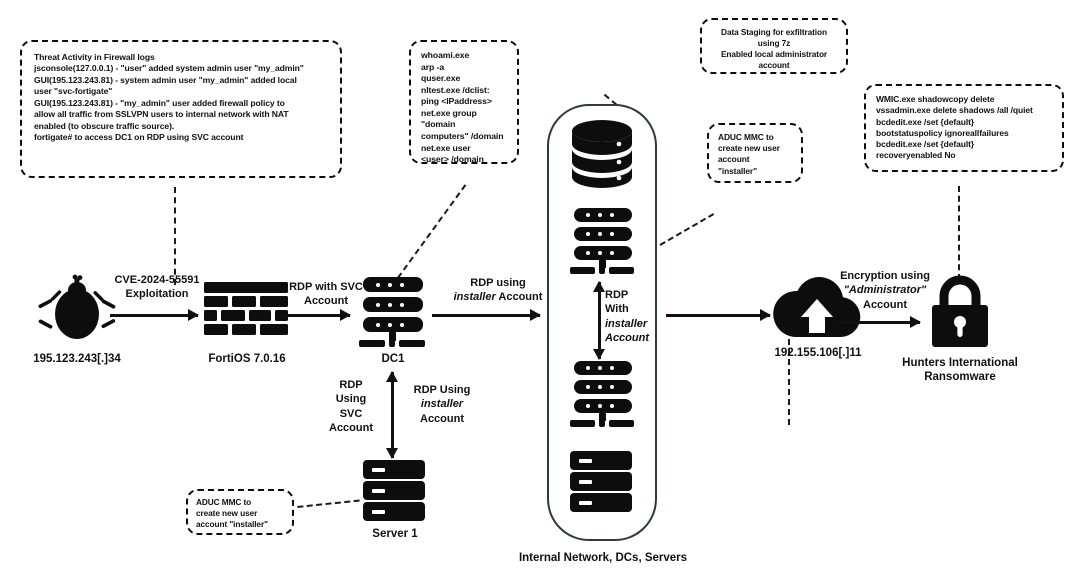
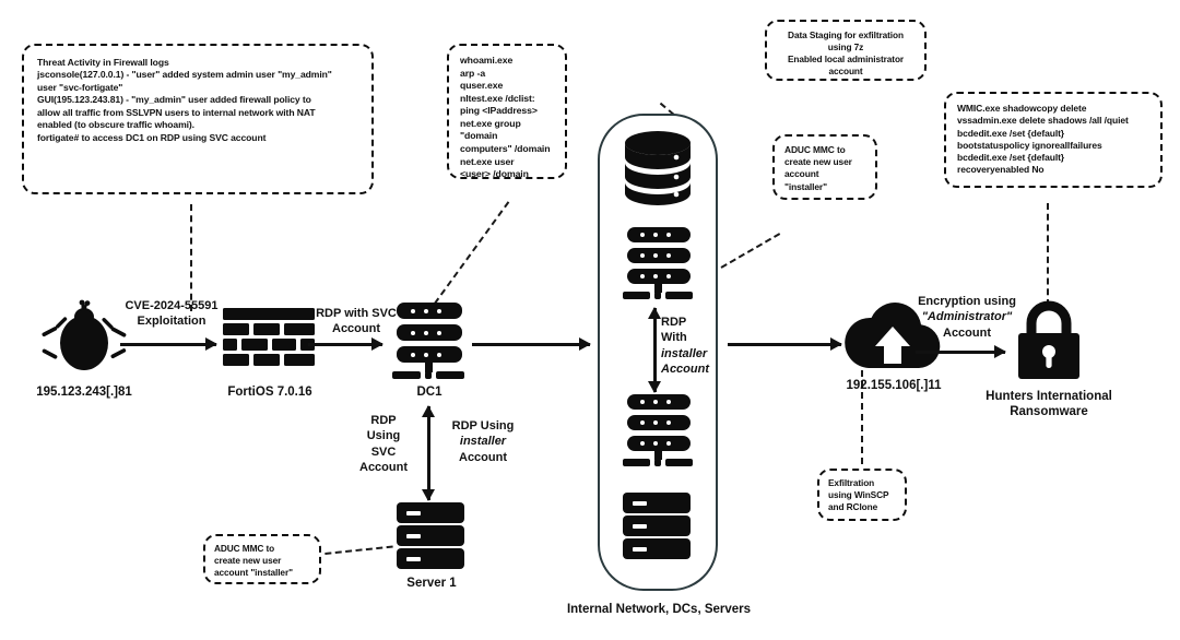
  Threat Activity in Firewall logs
  jsconsole(127.0.0.1) - "user" added system admin user "my_admin"
- GUI(195.123.243.81) - system admin user "my_admin" added local
  user "svc-fortigate"
  GUI(195.123.243.81) - "my_admin" user added firewall policy to
  allow all traffic from SSLVPN users to internal network with NAT
- enabled (to obscure traffic source).
+ enabled (to obscure traffic whoami).
  fortigate# to access DC1 on RDP using SVC account
  whoami.exe
  arp -a
  quser.exe
  nltest.exe /dclist:
  ping <IPaddress>
  net.exe group "domain
  computers" /domain
  net.exe user
  <user> /domain
  Data Staging for exfiltration
  using 7z
  Enabled local administrator
  account
  ADUC MMC to
  create new user
  account
  "installer"
  WMIC.exe shadowcopy delete
  vssadmin.exe delete shadows /all /quiet
  bcdedit.exe /set {default}
  bootstatuspolicy ignoreallfailures
  bcdedit.exe /set {default}
  recoveryenabled No
+ Exfiltration
+ using WinSCP
+ and RClone
  ADUC MMC to
  create new user
  account "installer"
- 195.123.243[.]34
+ 195.123.243[.]81
  CVE-2024-55591
  Exploitation
  FortiOS 7.0.16
  RDP with SVC
  Account
  DC1
- RDP using
- installer Account
  RDP
  Using
  SVC
  Account
  RDP Using
  installer
  Account
  Server 1
  RDP
  With
  installer
  Account
  Internal Network, DCs, Servers
  192.155.106[.]11
  Encryption using
  "Administrator"
  Account
  Hunters International
  Ransomware
